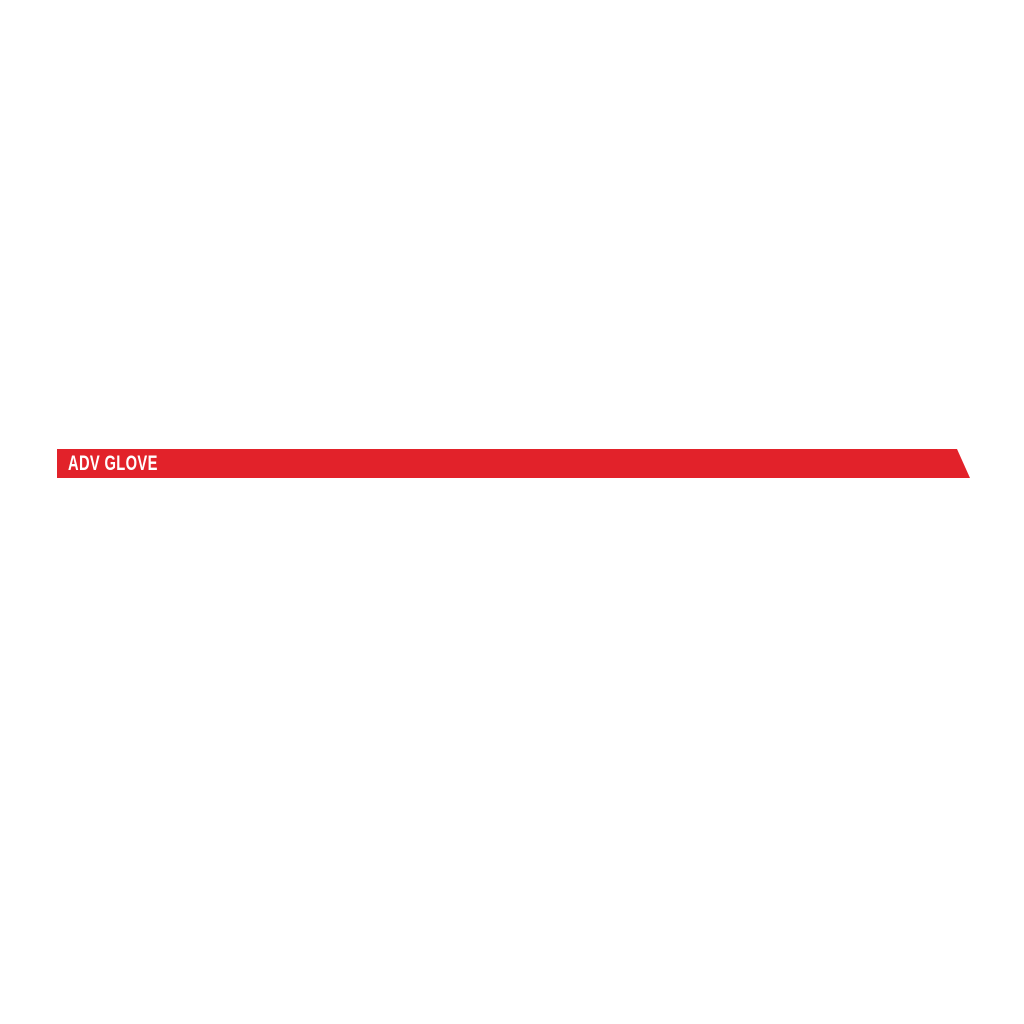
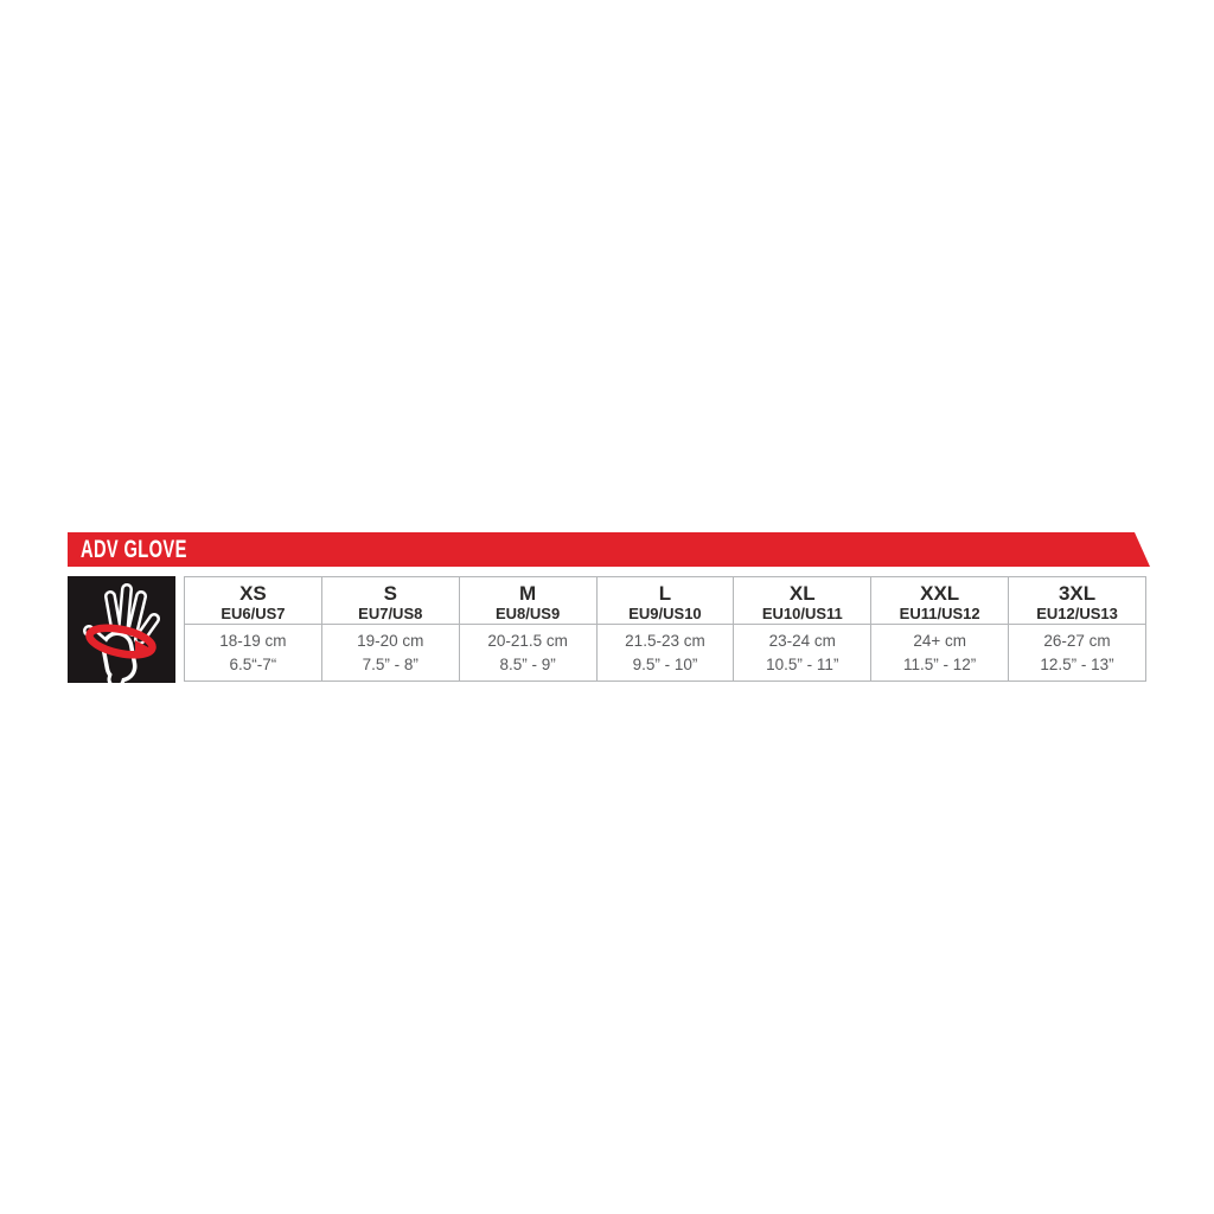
  ADV GLOVE
+ XS EU6/US7	S EU7/US8	M EU8/US9	L EU9/US10	XL EU10/US11	XXL EU11/US12	3XL EU12/US13
+ 18-19 cm 6.5“-7“	19-20 cm 7.5” - 8”	20-21.5 cm 8.5” - 9”	21.5-23 cm 9.5” - 10”	23-24 cm 10.5” - 11”	24+ cm 11.5” - 12”	26-27 cm 12.5” - 13”
